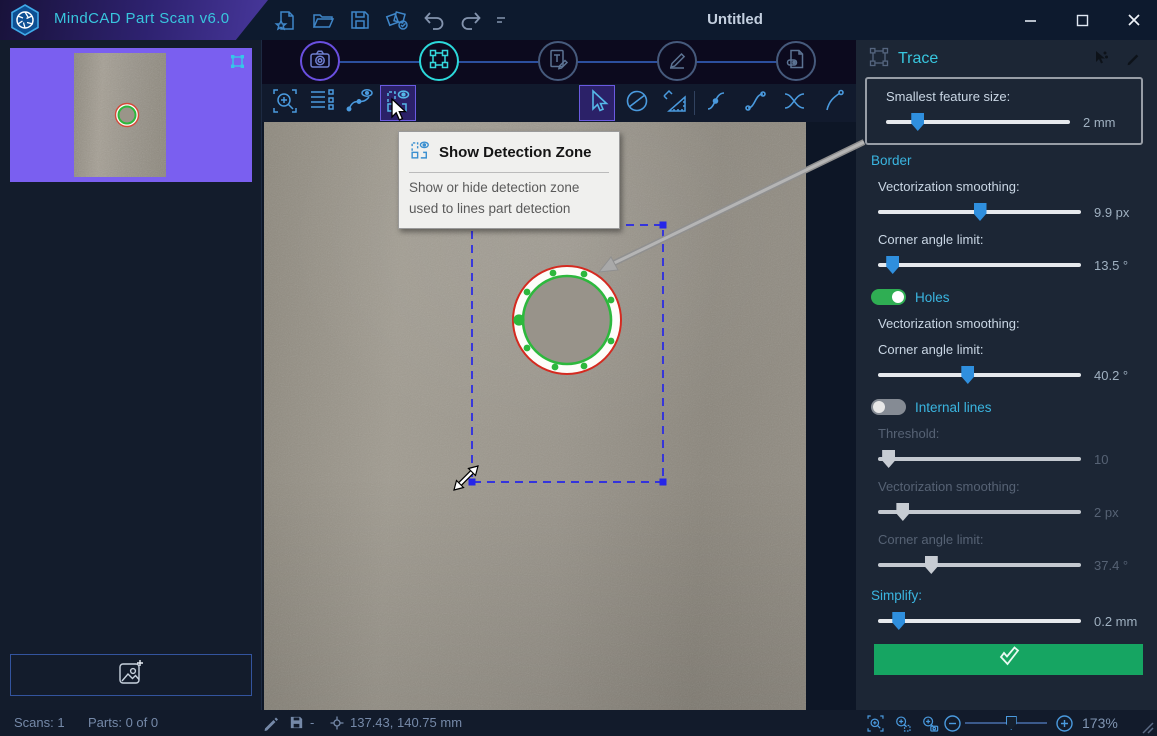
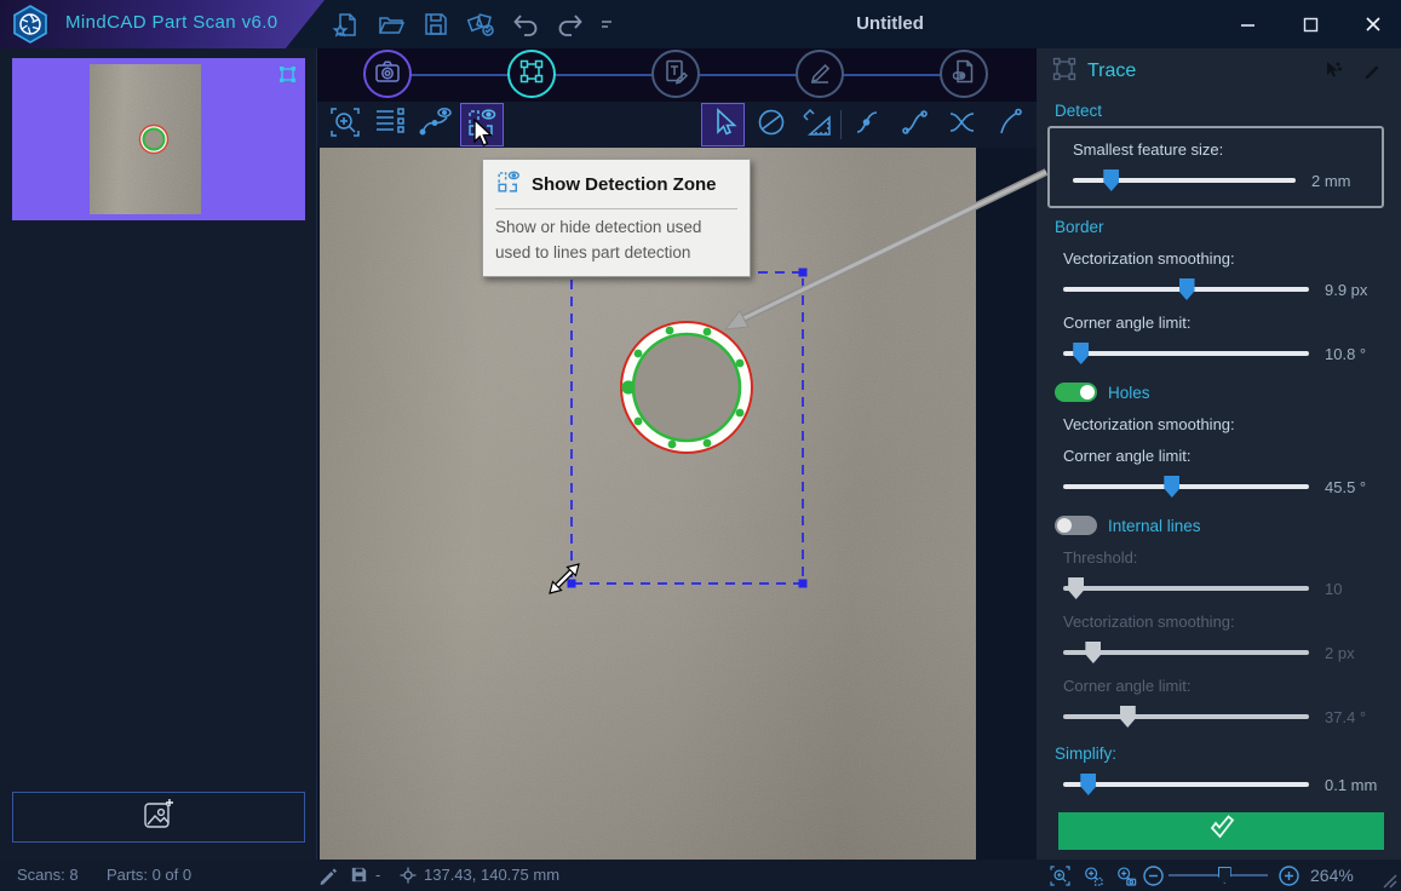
  MindCAD Part Scan v6.0
  Untitled
  Trace
+ Detect
  Smallest feature size:
  2 mm
  Border
  Vectorization smoothing:
  9.9 px
  Corner angle limit:
- 13.5 °
+ 10.8 °
  Holes
  Vectorization smoothing:
  Corner angle limit:
- 40.2 °
+ 45.5 °
  Internal lines
  Threshold:
  10
  Vectorization smoothing:
  2 px
  Corner angle limit:
  37.4 °
  Simplify:
- 0.2 mm
+ 0.1 mm
  Show Detection Zone
- Show or hide detection zone
+ Show or hide detection used
  used to lines part detection
- Scans: 1
+ Scans: 8
  Parts: 0 of 0
  -
  137.43, 140.75 mm
- 173%
+ 264%
